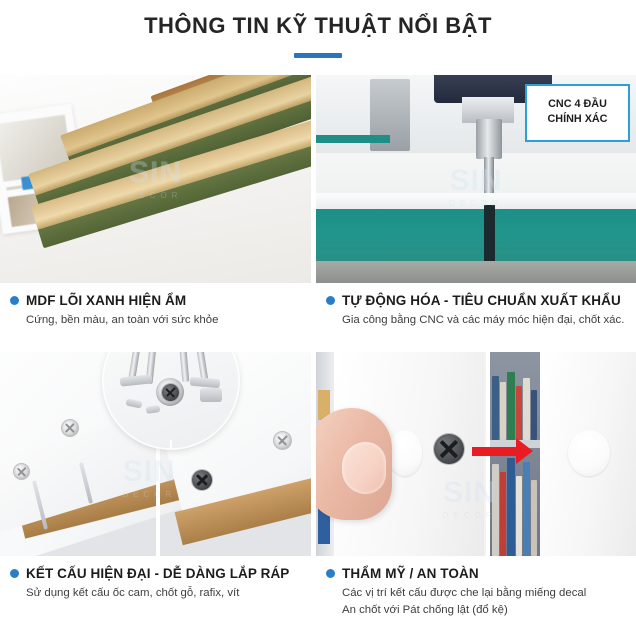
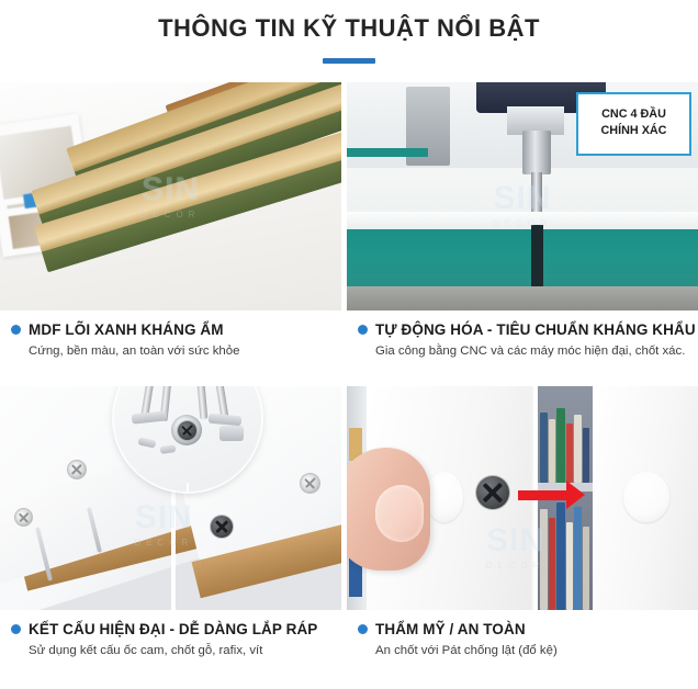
  THÔNG TIN KỸ THUẬT NỔI BẬT
  SIN
  DECOR
  CNC 4 ĐẦU
  CHÍNH XÁC
  SIN
  DECOR
- MDF LÕI XANH HIỆN ẨM
+ MDF LÕI XANH KHÁNG ẨM
  Cứng, bền màu, an toàn với sức khỏe
- TỰ ĐỘNG HÓA - TIÊU CHUẨN XUẤT KHẨU
+ TỰ ĐỘNG HÓA - TIÊU CHUẨN KHÁNG KHẨU
  Gia công bằng CNC và các máy móc hiện đại, chốt xác.
  SIN
  DECOR
  SIN
  DECOR
  KẾT CẤU HIỆN ĐẠI - DỄ DÀNG LẮP RÁP
  Sử dụng kết cấu ốc cam, chốt gỗ, rafix, vít
  THẨM MỸ / AN TOÀN
- Các vị trí kết cấu được che lại bằng miếng decal
  An chốt với Pát chống lật (đổ kệ)
